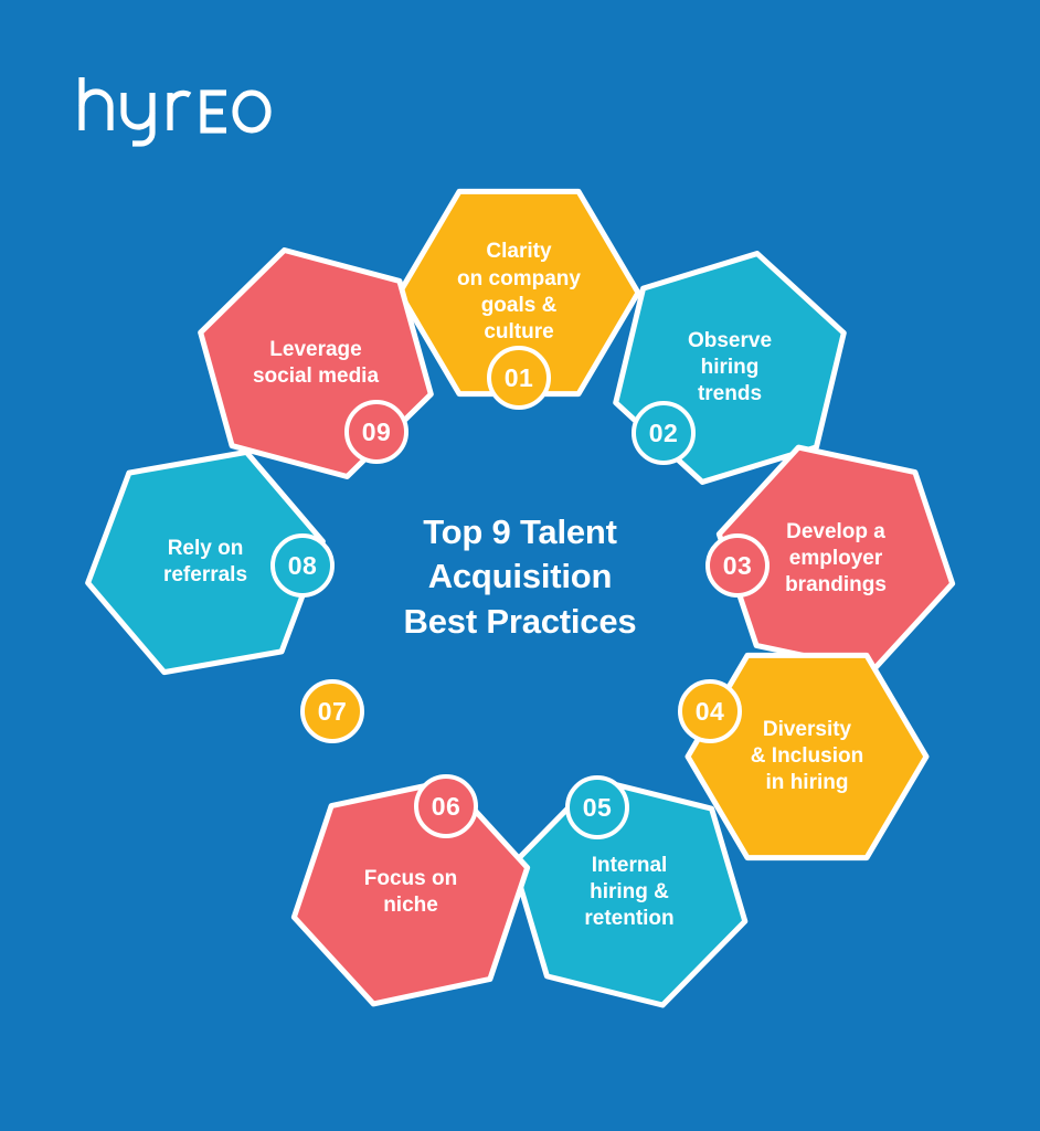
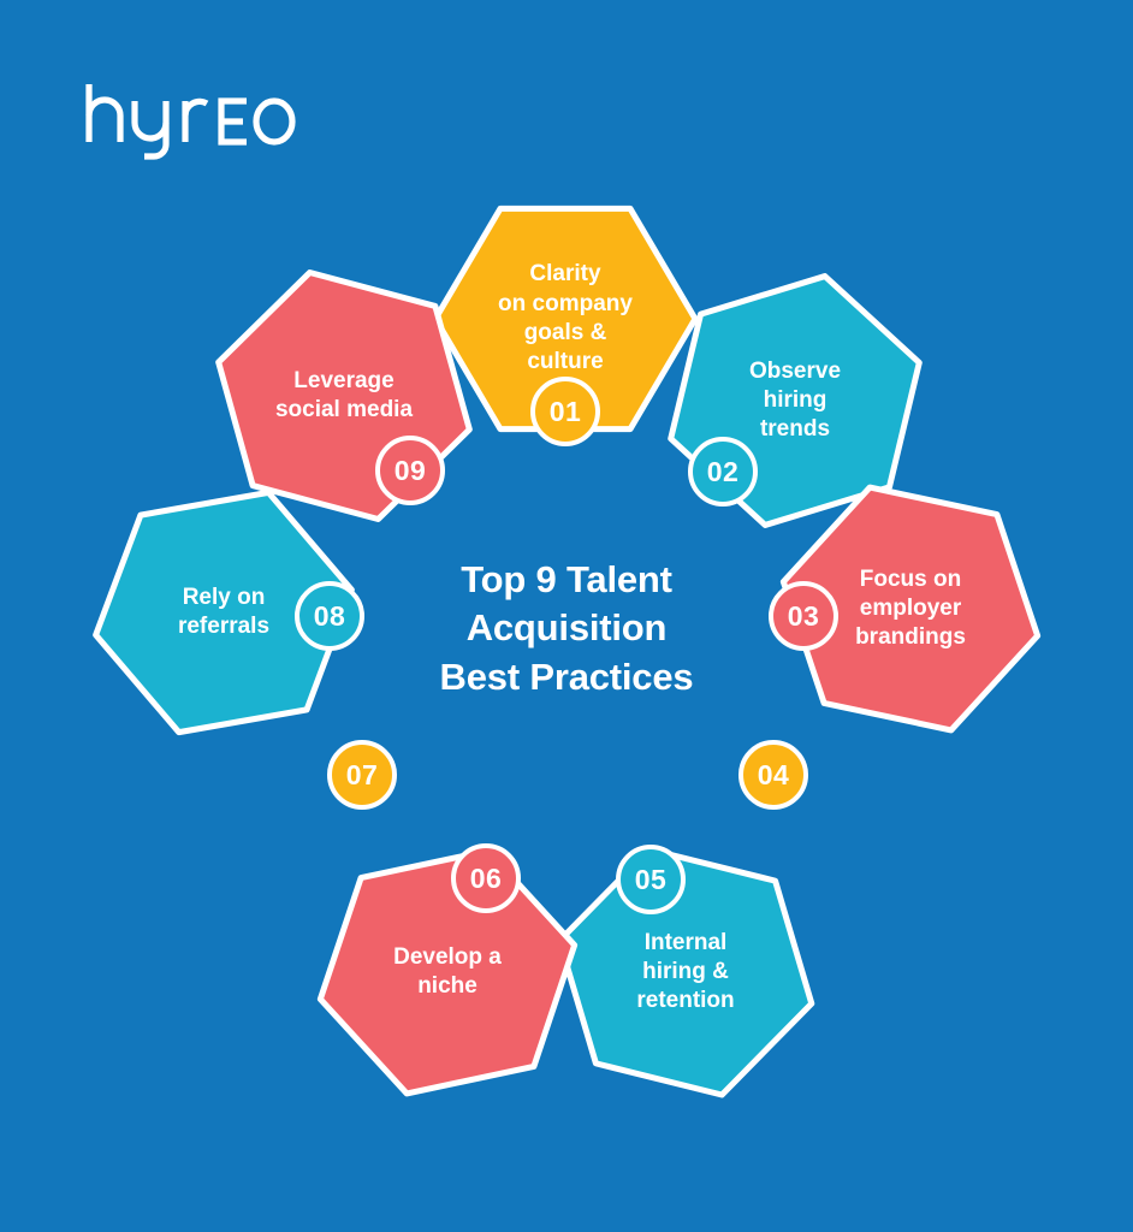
  Clarity
  on company
  goals &
  culture
  01
  Observe
  hiring
  trends
  02
- Develop a
+ Focus on
  employer
  brandings
  03
- Diversity
- & Inclusion
- in hiring
  04
  Internal
  hiring &
  retention
  05
- Focus on
+ Develop a
  niche
  06
  07
  Rely on
  referrals
  08
  Leverage
  social media
  09
  Top 9 Talent
  Acquisition
  Best Practices
